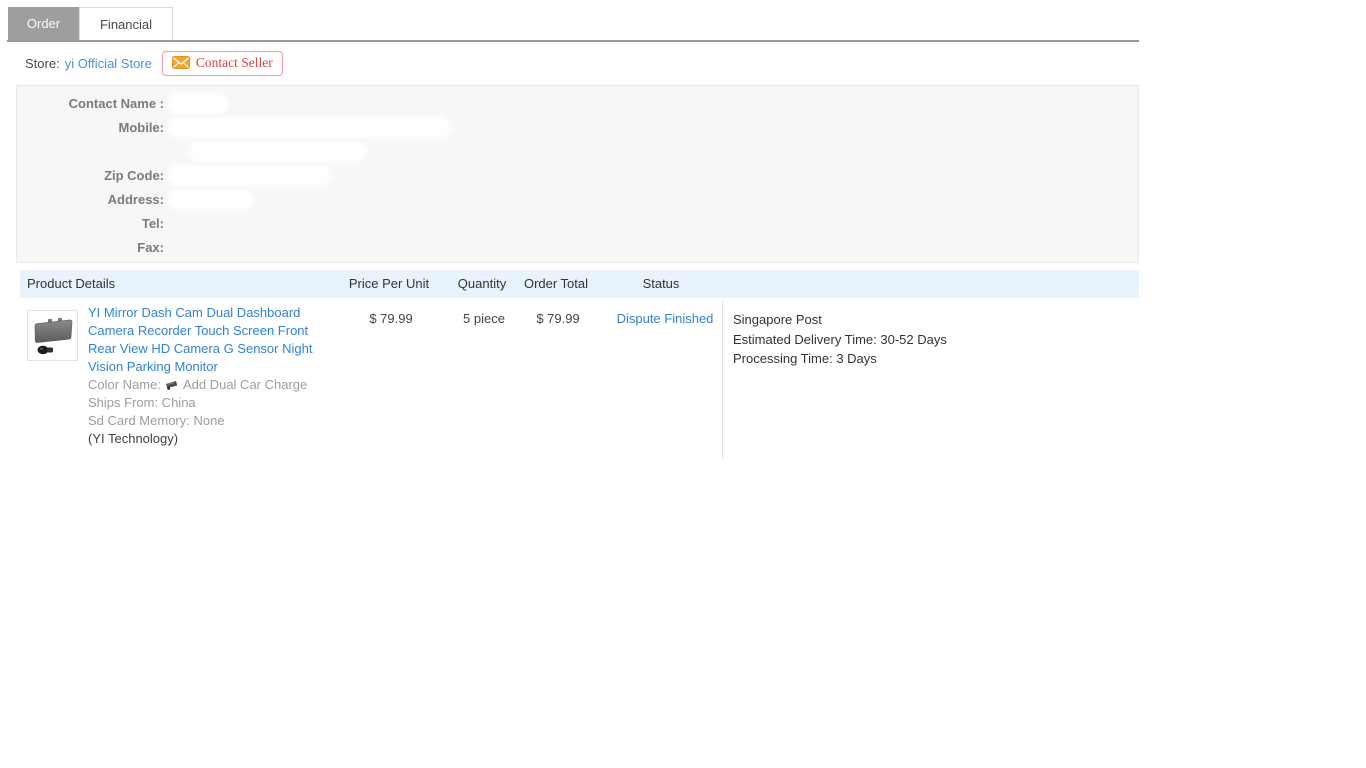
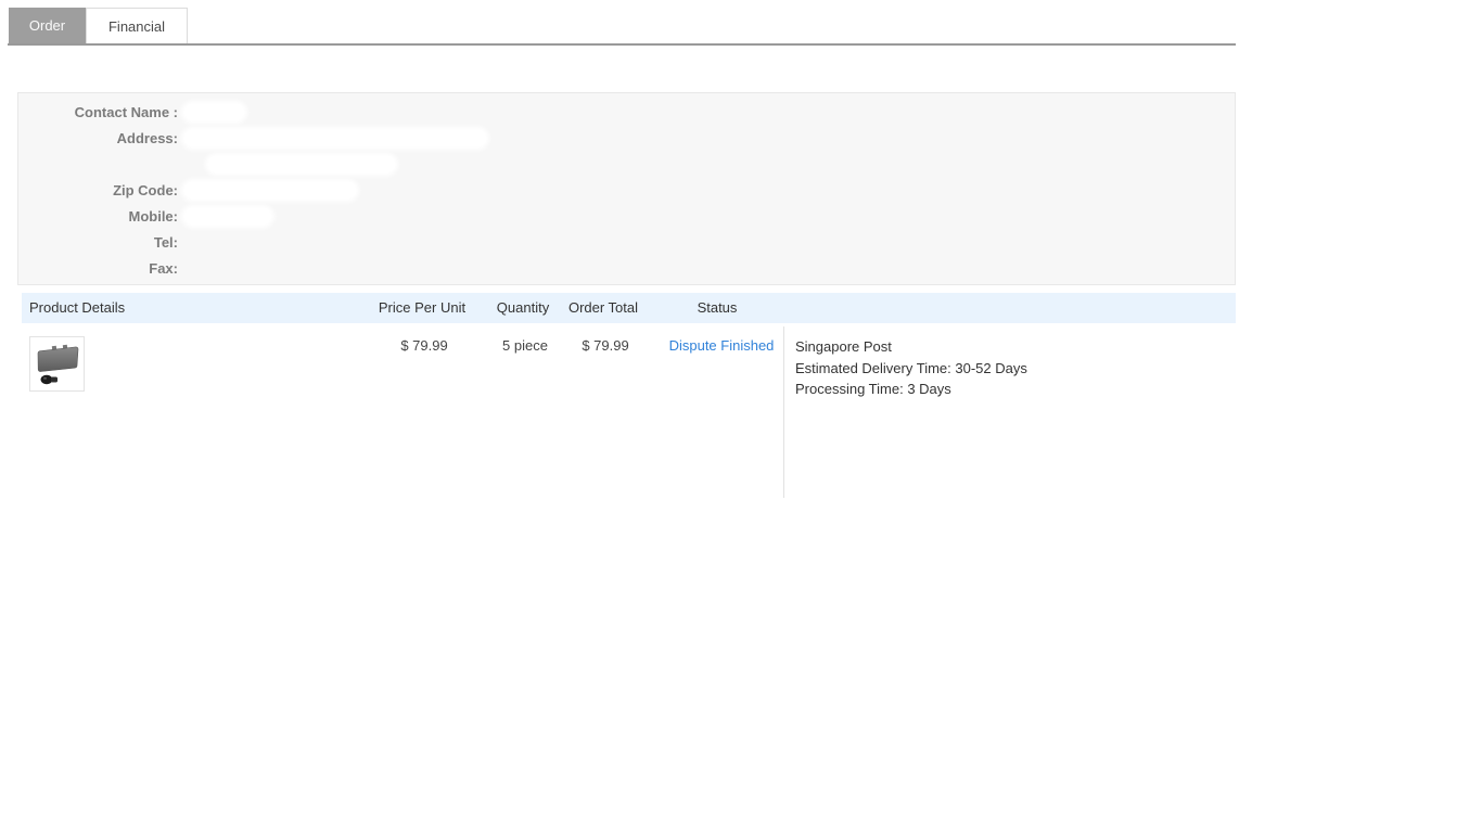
  Order
  Financial
- Store:
- yi Official Store
- Contact Seller
  Contact Name :
- Mobile:
+ Address:
  Zip Code:
- Address:
+ Mobile:
  Tel:
  Fax:
  Product Details
  Price Per Unit
  Quantity
  Order Total
  Status
- YI Mirror Dash Cam Dual Dashboard Camera Recorder Touch Screen Front Rear View HD Camera G Sensor Night Vision Parking Monitor
- Color Name:
- Add Dual Car Charge
- Ships From: China
- Sd Card Memory: None
- (YI Technology)
  $ 79.99
  5 piece
  $ 79.99
  Dispute Finished
  Singapore Post
  Estimated Delivery Time: 30-52 Days
  Processing Time: 3 Days
